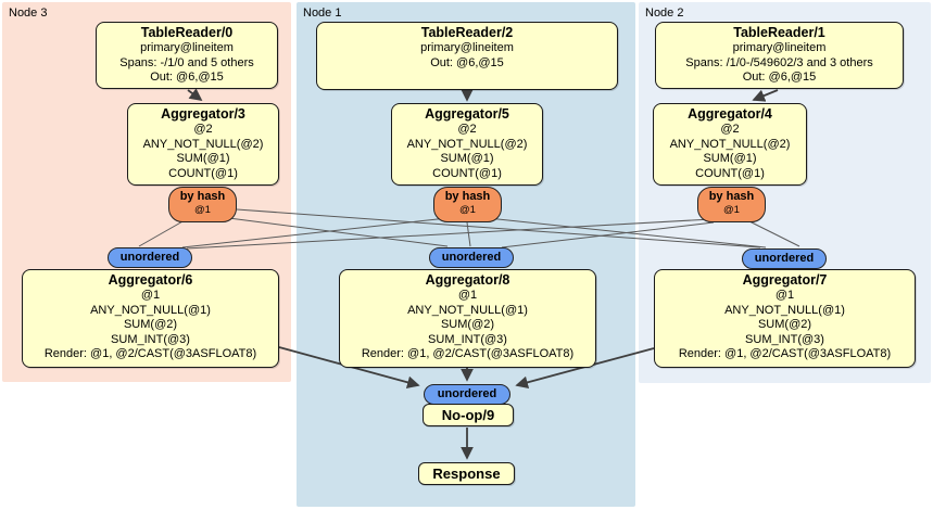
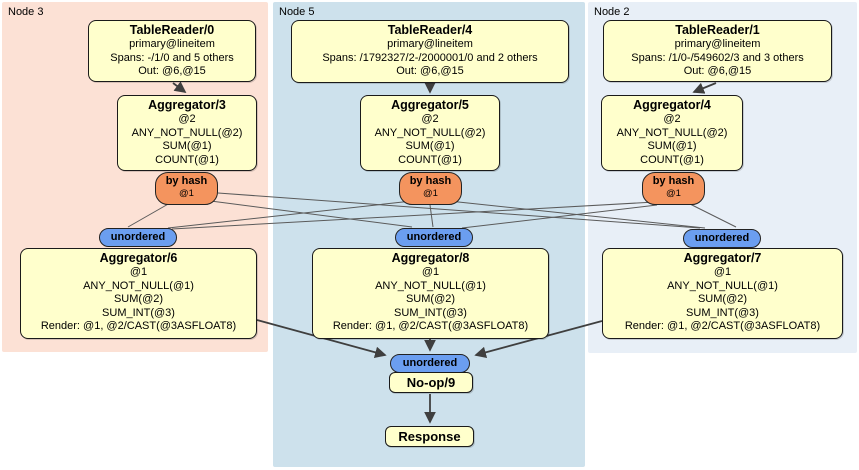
  Node 3
- Node 1
+ Node 5
  Node 2
  TableReader/0
  primary@lineitem
  Spans: -/1/0 and 5 others
  Out: @6,@15
  Aggregator/3
  @2
  ANY_NOT_NULL(@2)
  SUM(@1)
  COUNT(@1)
  by hash
  @1
  unordered
  Aggregator/6
  @1
  ANY_NOT_NULL(@1)
  SUM(@2)
  SUM_INT(@3)
  Render: @1, @2/CAST(@3ASFLOAT8)
- TableReader/2
+ TableReader/4
  primary@lineitem
+ Spans: /1792327/2-/2000001/0 and 2 others
  Out: @6,@15
  Aggregator/5
  @2
  ANY_NOT_NULL(@2)
  SUM(@1)
  COUNT(@1)
  by hash
  @1
  unordered
  Aggregator/8
  @1
  ANY_NOT_NULL(@1)
  SUM(@2)
  SUM_INT(@3)
  Render: @1, @2/CAST(@3ASFLOAT8)
  unordered
  No-op/9
  Response
  TableReader/1
  primary@lineitem
  Spans: /1/0-/549602/3 and 3 others
  Out: @6,@15
  Aggregator/4
  @2
  ANY_NOT_NULL(@2)
  SUM(@1)
  COUNT(@1)
  by hash
  @1
  unordered
  Aggregator/7
  @1
  ANY_NOT_NULL(@1)
  SUM(@2)
  SUM_INT(@3)
  Render: @1, @2/CAST(@3ASFLOAT8)
